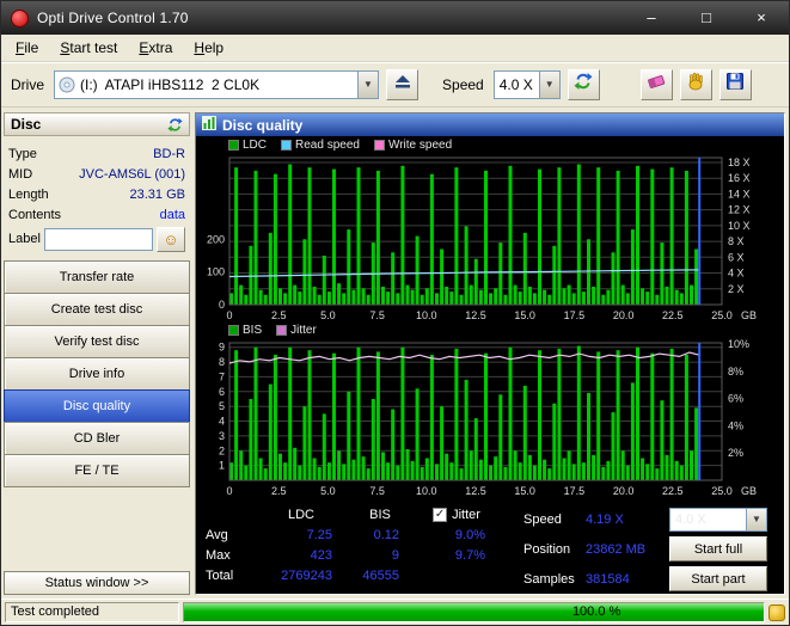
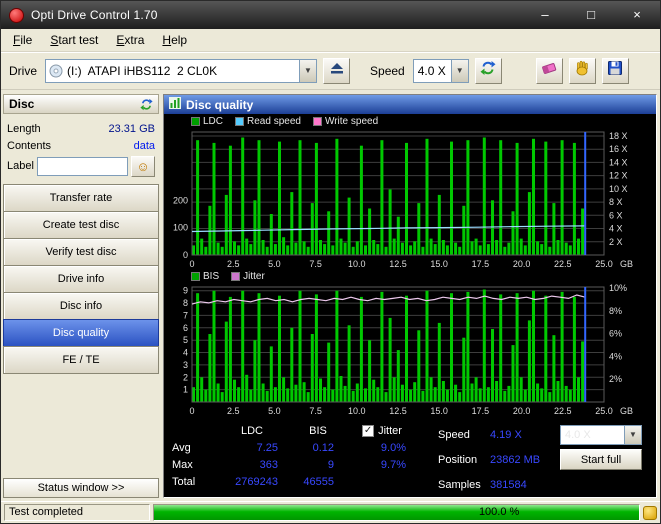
  Opti Drive Control 1.70
  –
  □
  ×
  File
  Start test
  Extra
  Help
  Drive
  (I:) ATAPI iHBS112 2 CL0K
  ▼
  Speed
  4.0 X
  ▼
  Disc
- Type
- BD-R
- MID
- JVC-AMS6L (001)
  Length
  23.31 GB
  Contents
  data
  Label
  ☺
  Transfer rate
  Create test disc
  Verify test disc
  Drive info
+ Disc info
  Disc quality
- CD Bler
  FE / TE
  Status window >>
  Disc quality
  LDC
  Read speed
  Write speed
  200
  100
  0
  18 X
  16 X
  14 X
  12 X
  10 X
  8 X
  6 X
  4 X
  2 X
  0
  2.5
  5.0
  7.5
  10.0
  12.5
  15.0
  17.5
  20.0
  22.5
  25.0
  GB
  BIS
  Jitter
  9
  8
  7
  6
  5
  4
  3
  2
  1
  10%
  8%
  6%
  4%
  2%
  0
  2.5
  5.0
  7.5
  10.0
  12.5
  15.0
  17.5
  20.0
  22.5
  25.0
  GB
  LDC
  BIS
  ✓
  Jitter
  Avg
  7.25
  0.12
  9.0%
  Max
- 423
+ 363
  9
  9.7%
  Total
  2769243
  46555
  Speed
  4.19 X
  ▼
  Position
  23862 MB
  Start full
  Samples
  381584
- Start part
  Test completed
  100.0 %
